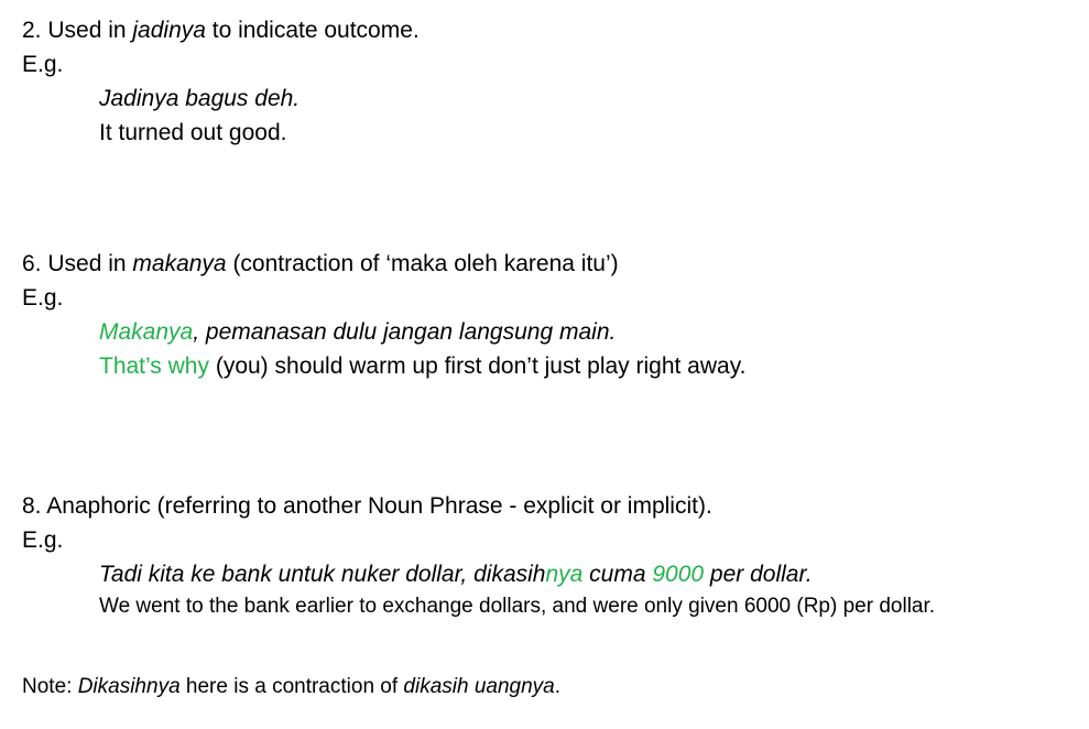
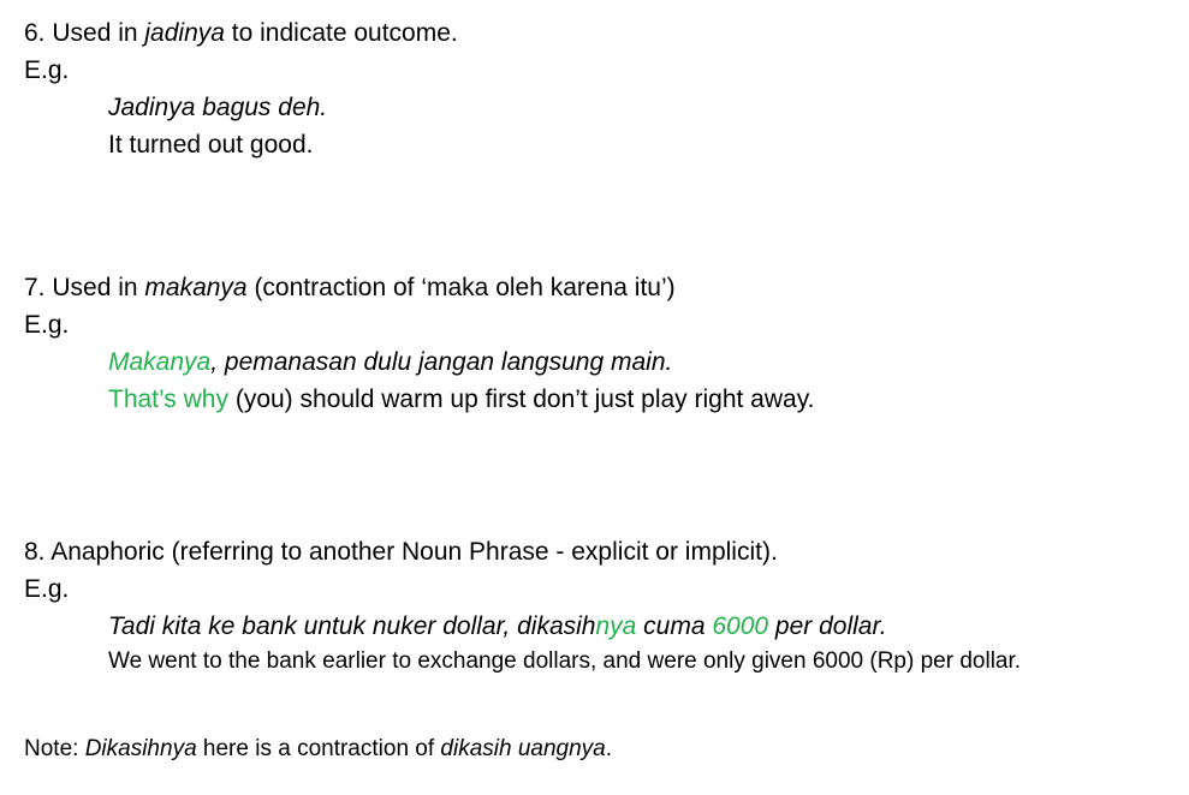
- 2. Used in jadinya to indicate outcome.
+ 6. Used in jadinya to indicate outcome.
  E.g.
  Jadinya bagus deh.
  It turned out good.
- 6. Used in makanya (contraction of ‘maka oleh karena itu’)
+ 7. Used in makanya (contraction of ‘maka oleh karena itu’)
  E.g.
  Makanya, pemanasan dulu jangan langsung main.
  That’s why (you) should warm up first don’t just play right away.
  8. Anaphoric (referring to another Noun Phrase - explicit or implicit).
  E.g.
- Tadi kita ke bank untuk nuker dollar, dikasihnya cuma 9000 per dollar.
+ Tadi kita ke bank untuk nuker dollar, dikasihnya cuma 6000 per dollar.
  We went to the bank earlier to exchange dollars, and were only given 6000 (Rp) per dollar.
  Note: Dikasihnya here is a contraction of dikasih uangnya.
